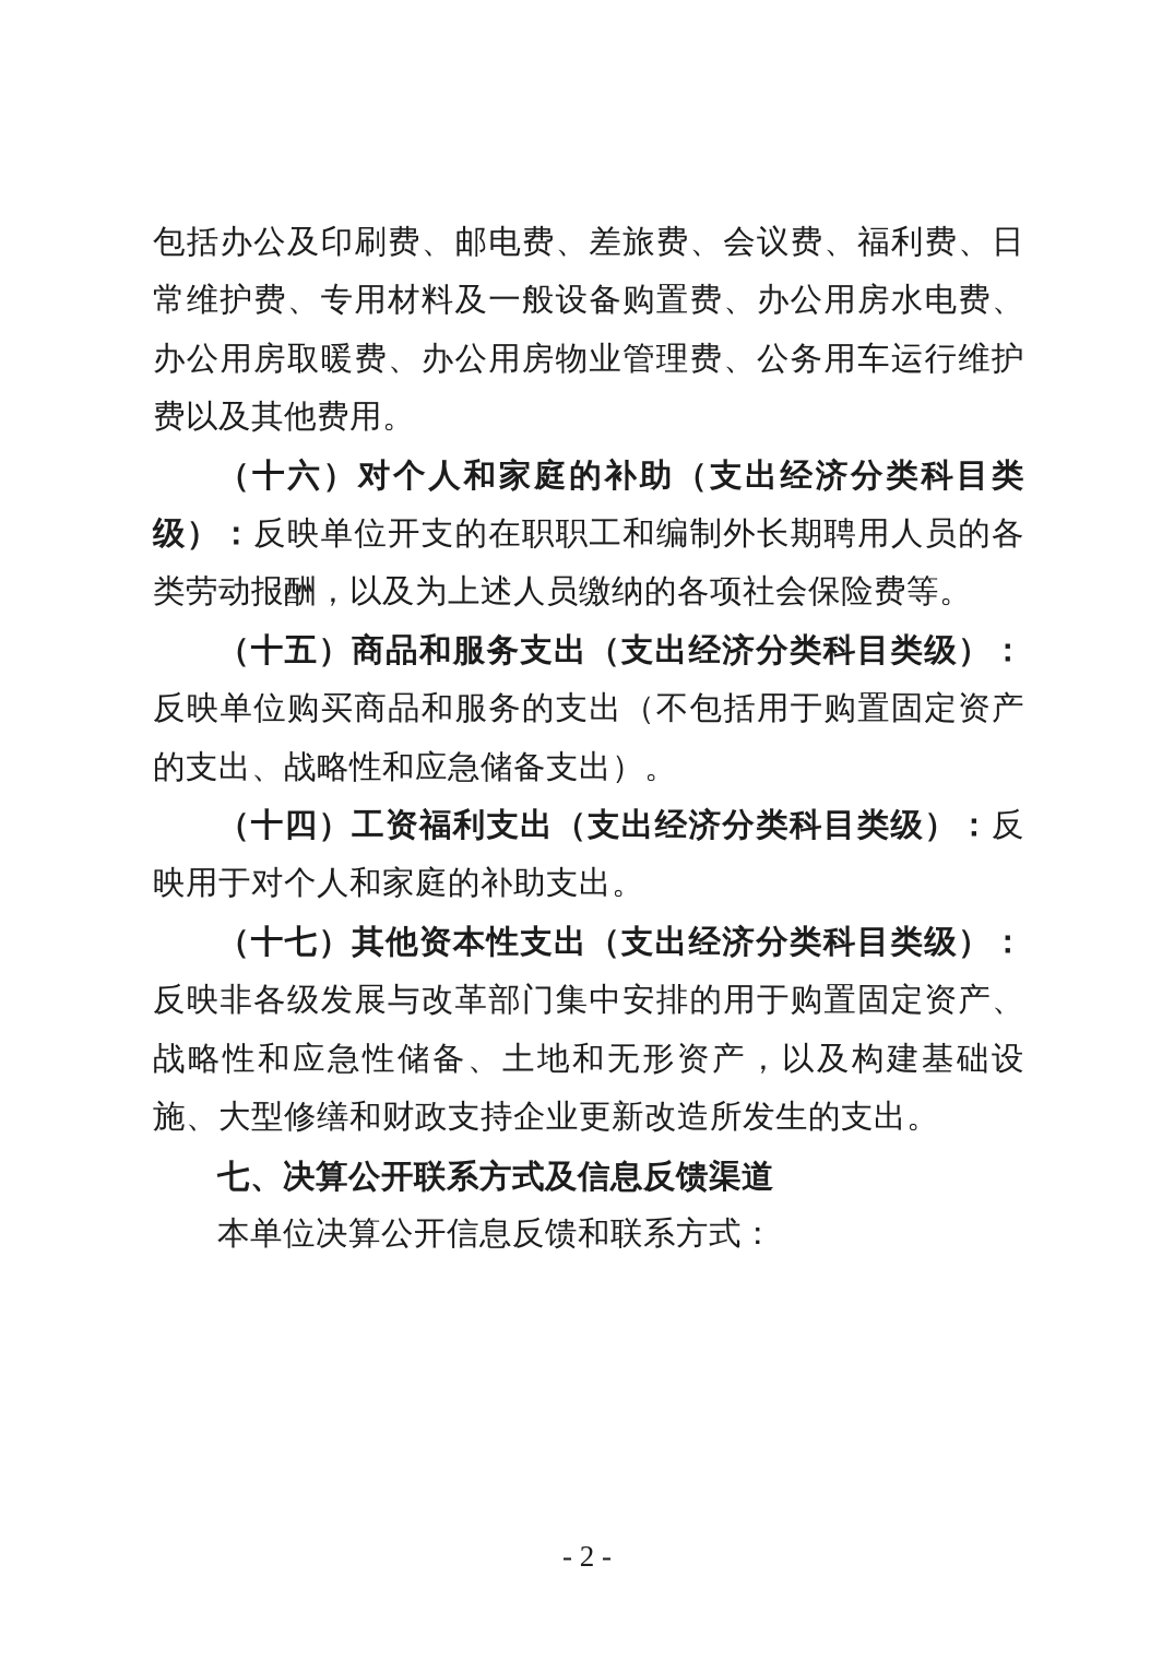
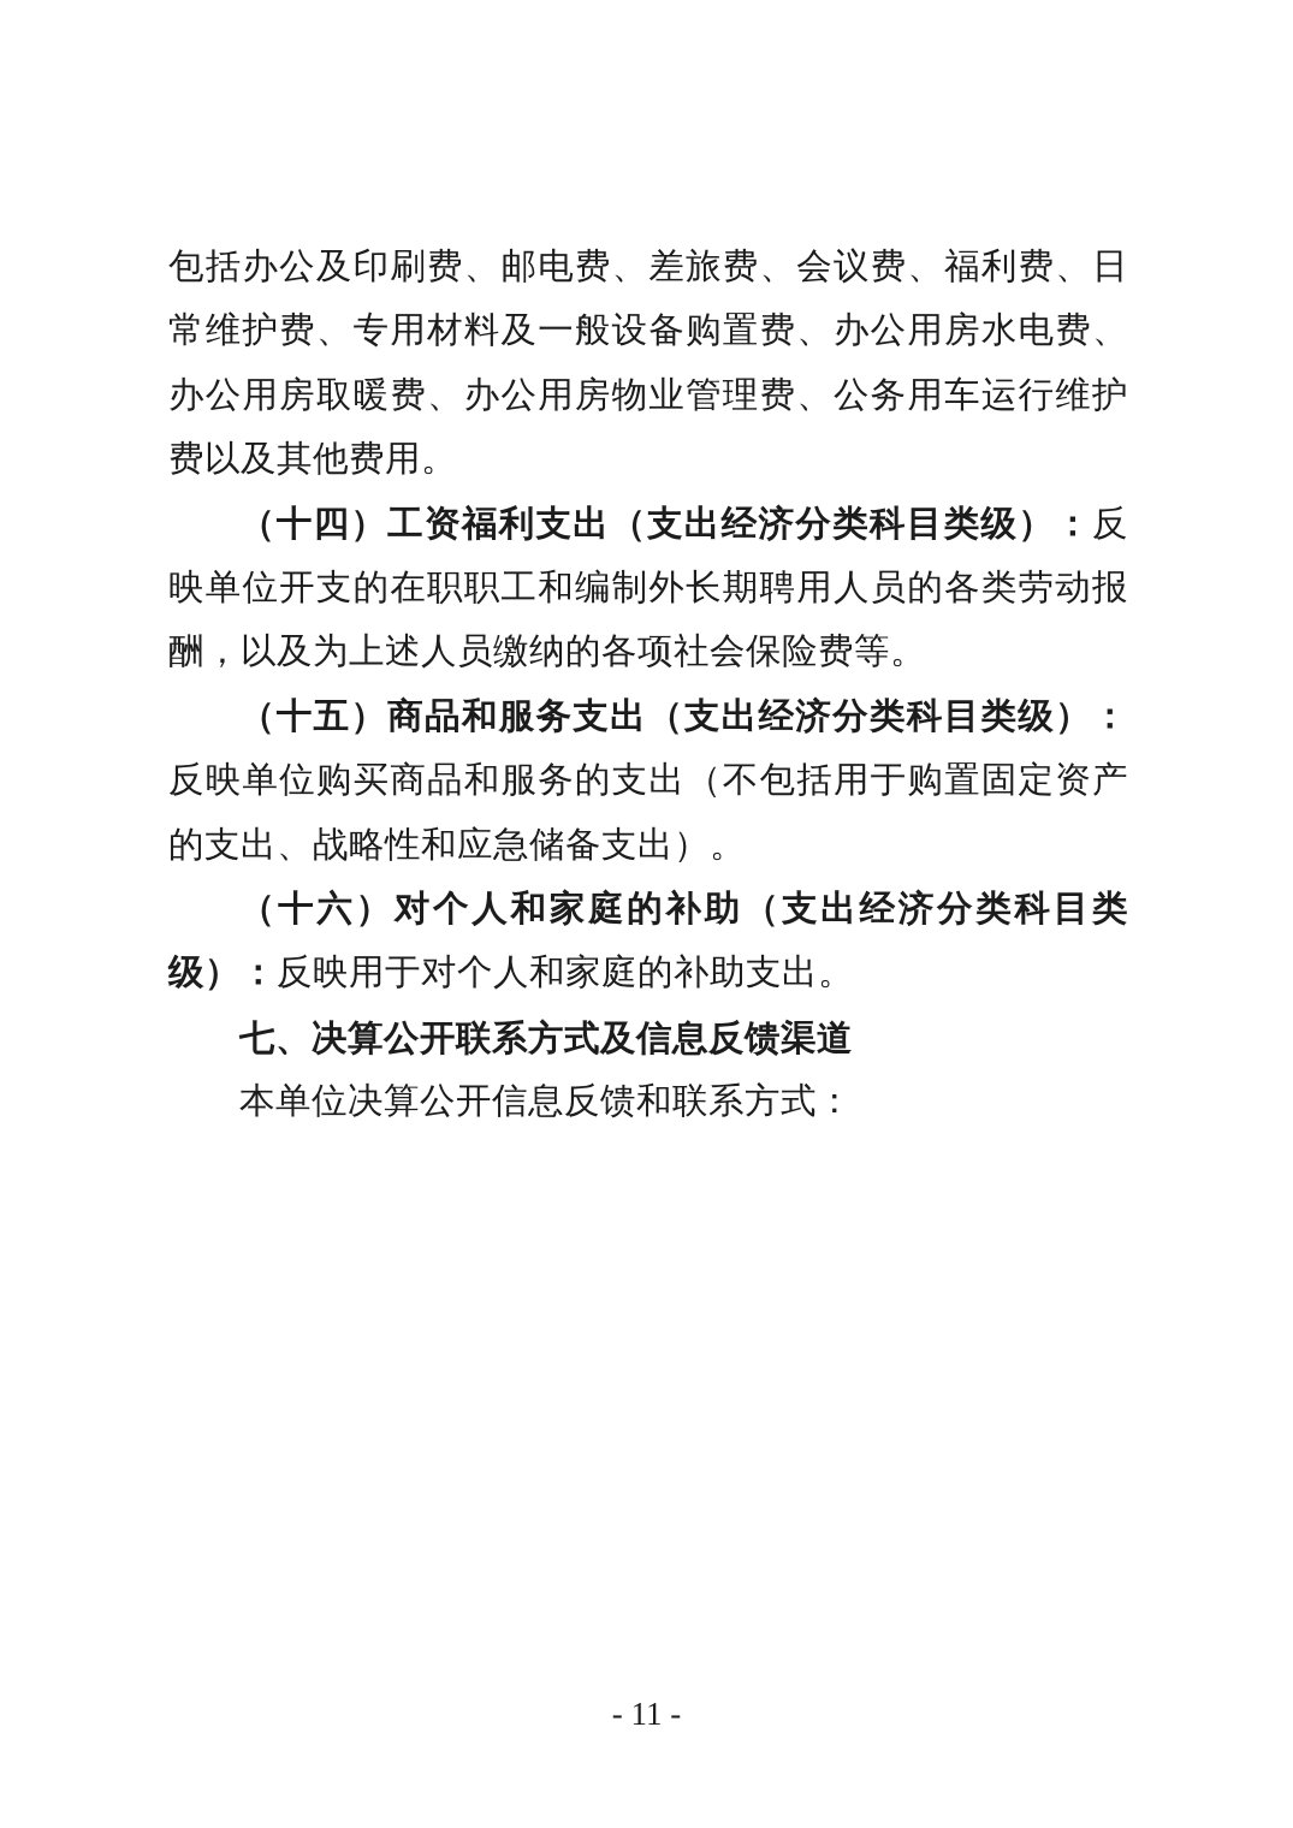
  包括办公及印刷费、邮电费、差旅费、会议费、福利费、日常维护费、专用材料及一般设备购置费、办公用房水电费、办公用房取暖费、办公用房物业管理费、公务用车运行维护费以及其他费用。
- （十六）对个人和家庭的补助（支出经济分类科目类级）：反映单位开支的在职职工和编制外长期聘用人员的各类劳动报酬，以及为上述人员缴纳的各项社会保险费等。
+ （十四）工资福利支出（支出经济分类科目类级）：反映单位开支的在职职工和编制外长期聘用人员的各类劳动报酬，以及为上述人员缴纳的各项社会保险费等。
  （十五）商品和服务支出（支出经济分类科目类级）：反映单位购买商品和服务的支出（不包括用于购置固定资产的支出、战略性和应急储备支出）。
- （十四）工资福利支出（支出经济分类科目类级）：反映用于对个人和家庭的补助支出。
+ （十六）对个人和家庭的补助（支出经济分类科目类级）：反映用于对个人和家庭的补助支出。
- （十七）其他资本性支出（支出经济分类科目类级）：反映非各级发展与改革部门集中安排的用于购置固定资产、战略性和应急性储备、土地和无形资产，以及构建基础设施、大型修缮和财政支持企业更新改造所发生的支出。
  七、决算公开联系方式及信息反馈渠道
  本单位决算公开信息反馈和联系方式：
- - 2 -
+ - 11 -
